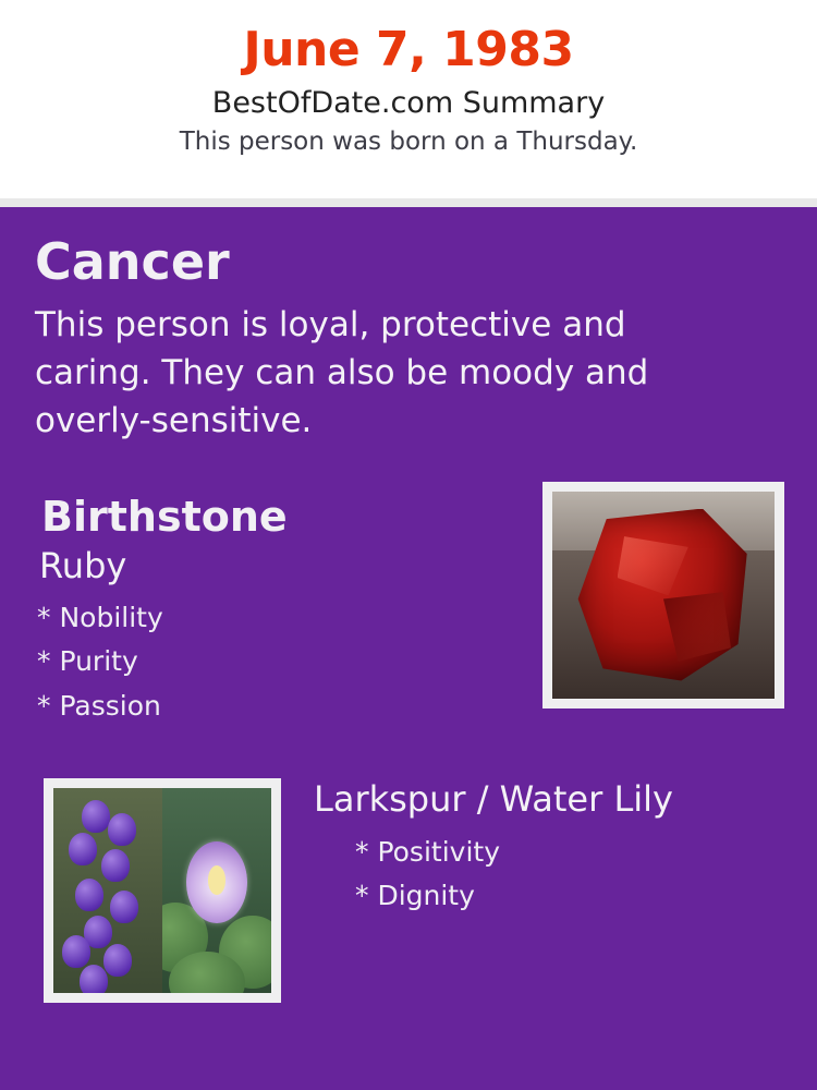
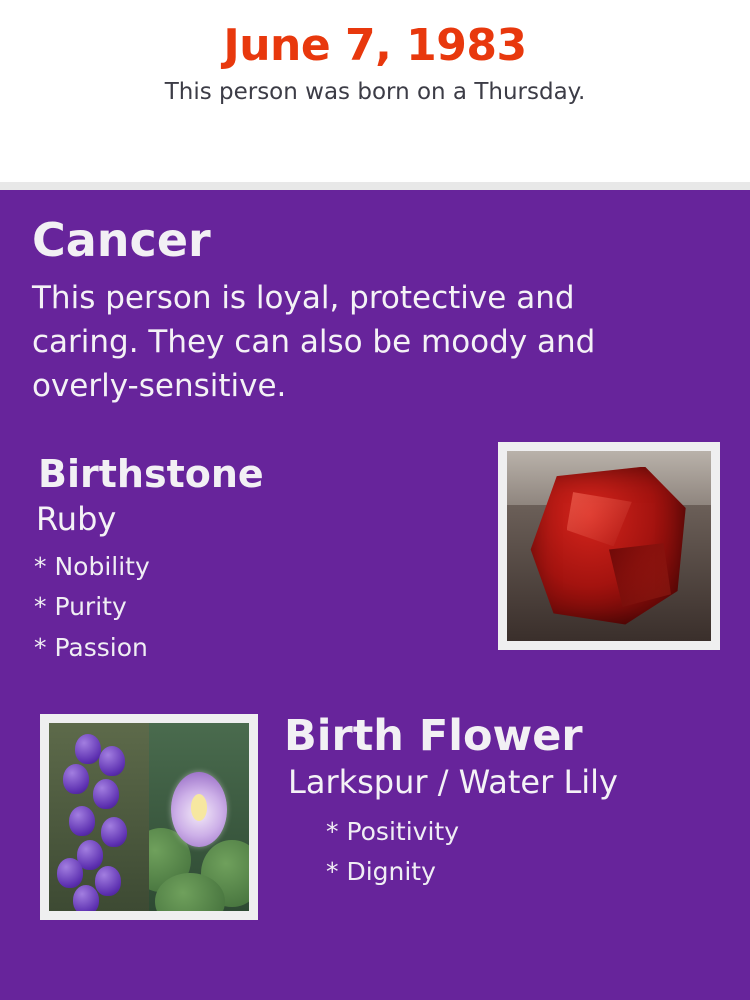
  June 7, 1983
- BestOfDate.com Summary
  This person was born on a Thursday.
  Cancer
  This person is loyal, protective and caring. They can also be moody and overly-sensitive.
  Birthstone
  Ruby
  * Nobility
  * Purity
  * Passion
+ Birth Flower
  Larkspur / Water Lily
  * Positivity
  * Dignity
